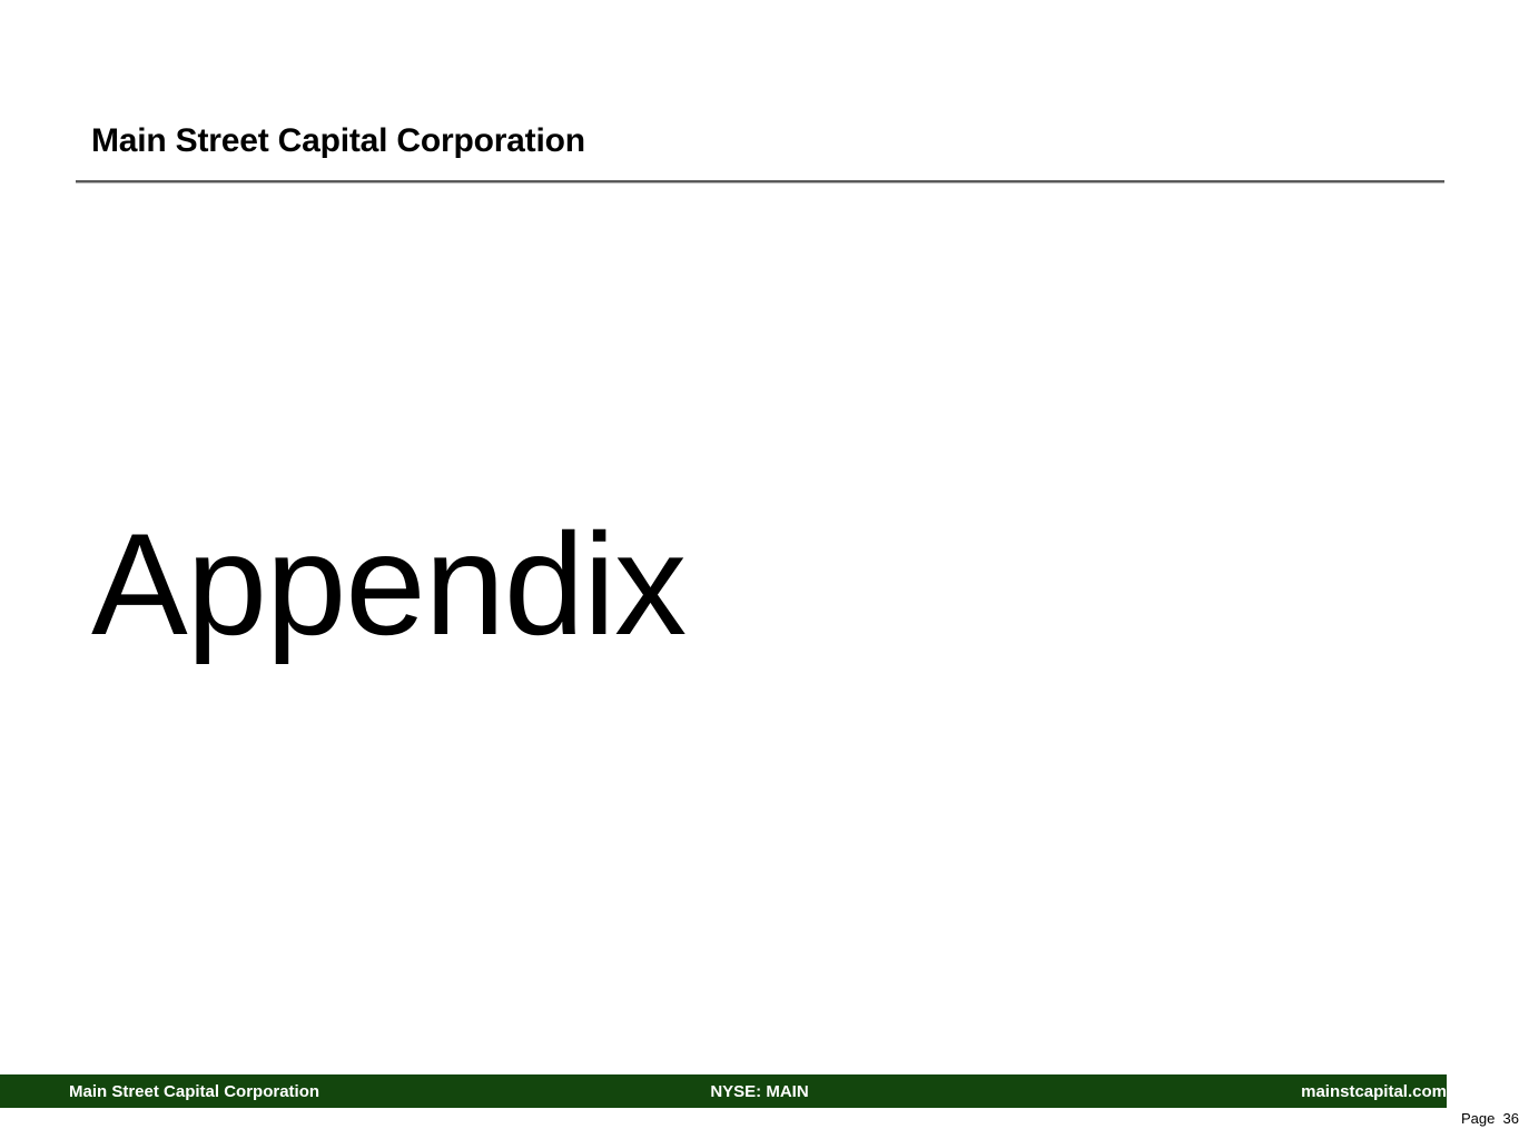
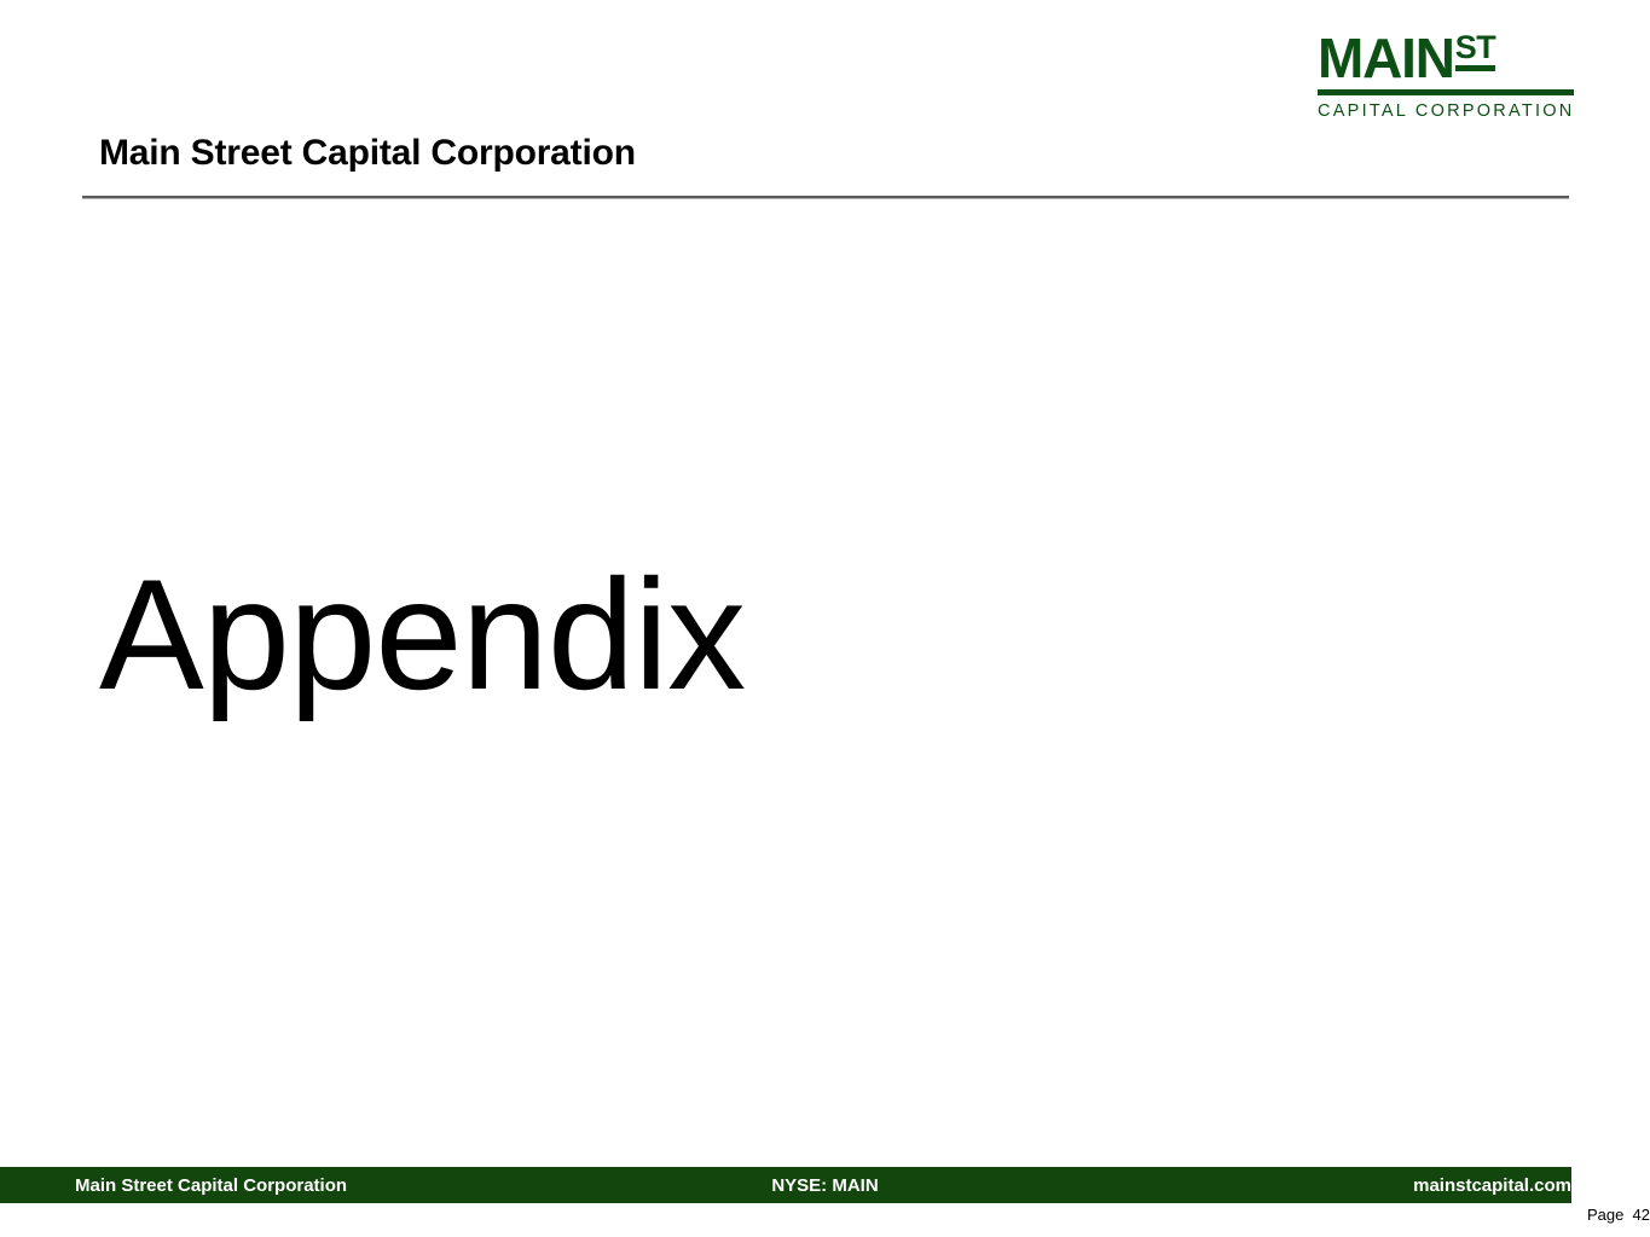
+ MAIN
+ ST
+ CAPITAL CORPORATION
  Main Street Capital Corporation
  Appendix
  Main Street Capital Corporation
  NYSE: MAIN
  mainstcapital.com
- Page 36
+ Page 42
